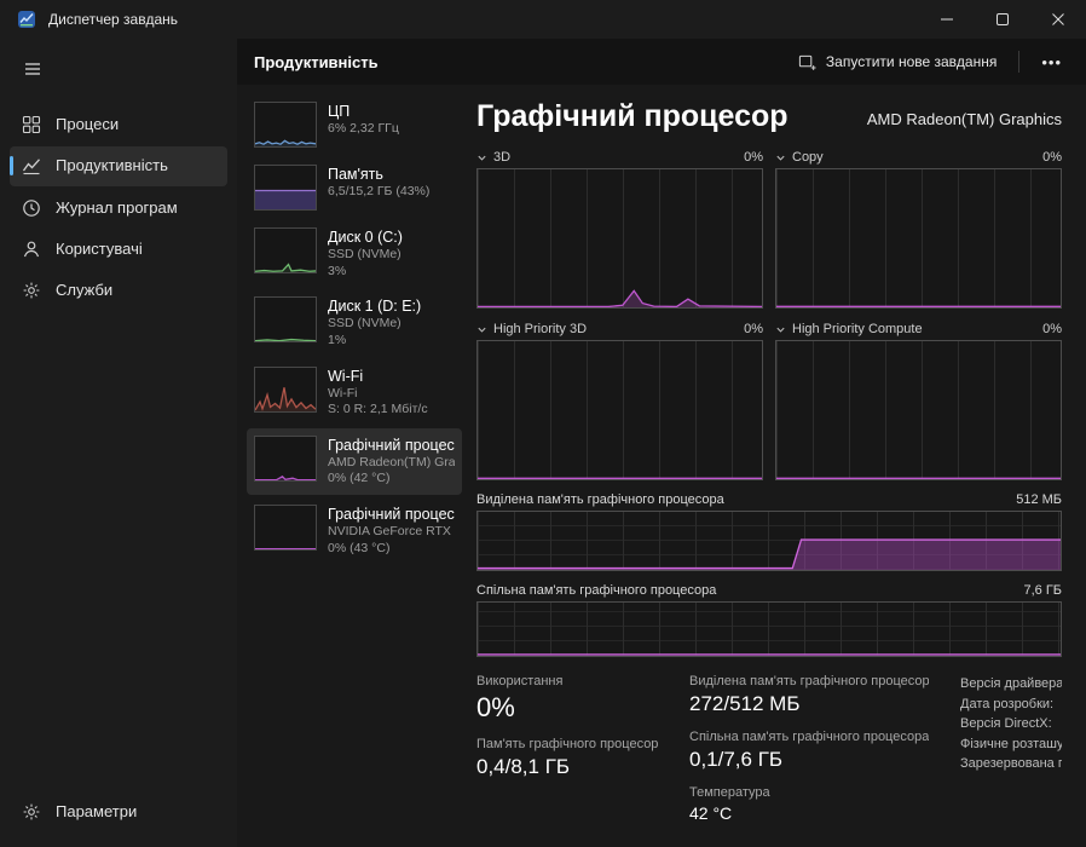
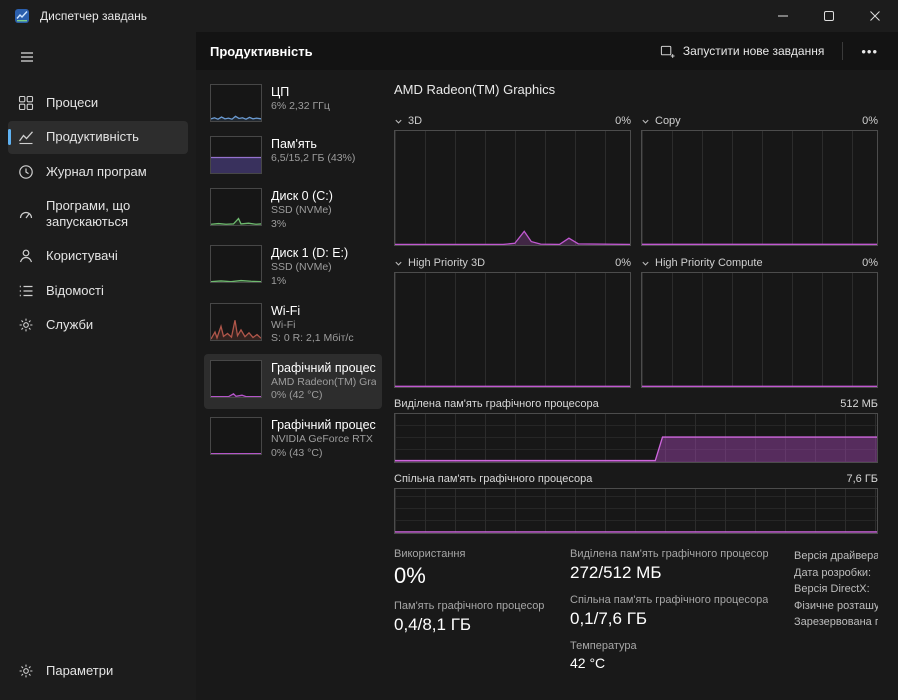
  Диспетчер завдань
  Процеси
  Продуктивність
  Журнал програм
+ Програми, що запускаються
  Користувачі
+ Відомості
  Служби
  Параметри
  Продуктивність
  Запустити нове завдання
  •••
  ЦП
  6% 2,32 ГГц
  Пам'ять
  6,5/15,2 ГБ (43%)
  Диск 0 (C:)
  SSD (NVMe)
  3%
  Диск 1 (D: E:)
  SSD (NVMe)
  1%
  Wi-Fi
  Wi-Fi
  S: 0 R: 2,1 Мбіт/с
  Графічний процес
  AMD Radeon(TM) Gra
  0% (42 °C)
  Графічний процес
  NVIDIA GeForce RTX
  0% (43 °C)
- Графічний процесор
  AMD Radeon(TM) Graphics
  3D
  0%
  Copy
  0%
  High Priority 3D
  0%
  High Priority Compute
  0%
  Виділена пам'ять графічного процесора
  512 МБ
  Спільна пам'ять графічного процесора
  7,6 ГБ
  Використання
  0%
  Пам'ять графічного процесор
  0,4/8,1 ГБ
  Виділена пам'ять графічного процесор
  272/512 МБ
  Спільна пам'ять графічного процесора
  0,1/7,6 ГБ
  Температура
  42 °C
  Версія драйвера
  Дата розробки:
  Версія DirectX:
  Фізичне розташу
